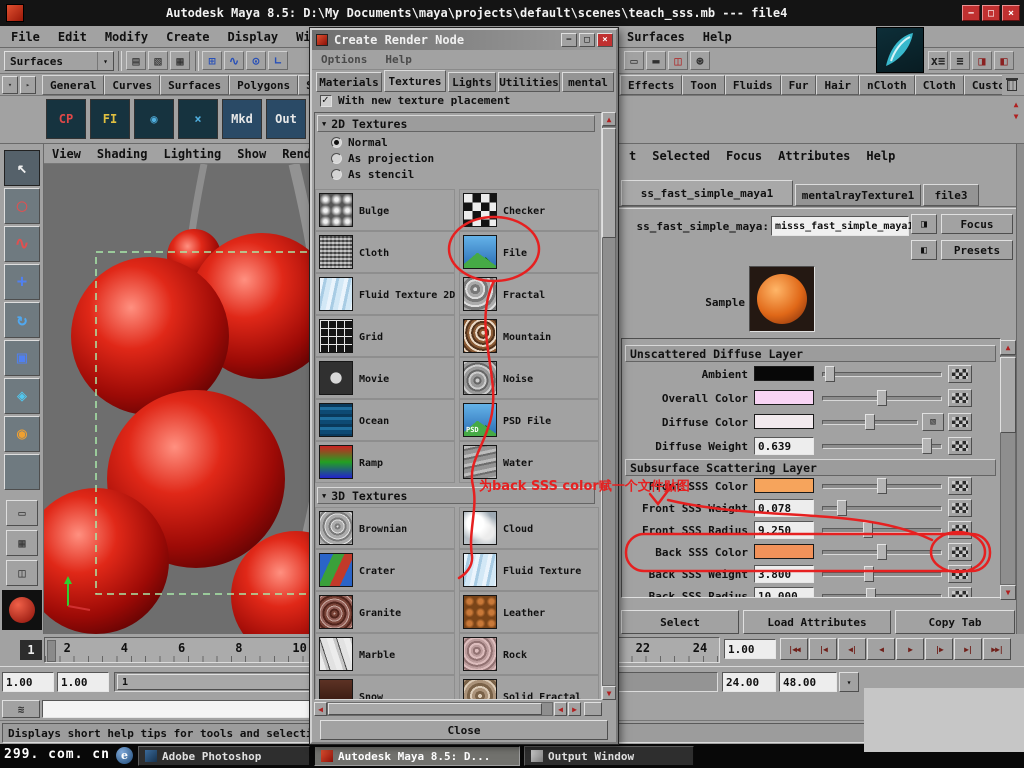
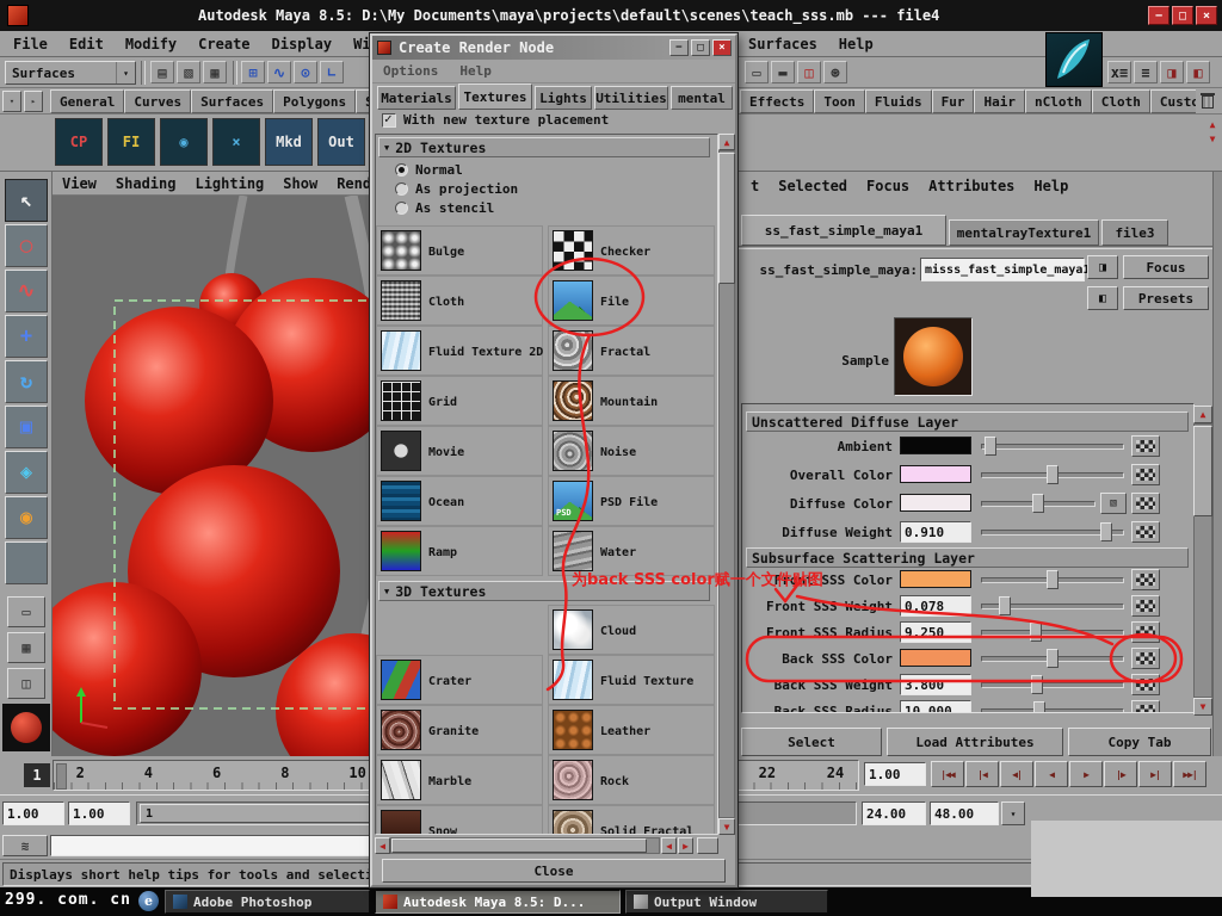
  Autodesk Maya 8.5: D:\My Documents\maya\projects\default\scenes\teach_sss.mb --- file4
  −
  □
  ×
  File
  Edit
  Modify
  Create
  Display
  Surfaces
  Help
  Surfaces
  ▾
  ▤
  ▧
  ▦
  ⊞
  ∿
  ⊙
  ∟
  ▭
  ▬
  ◫
  ⊛
  x≡
  ≡
  ◨
  ◧
  ▾
  ▸
  General
  Curves
  Surfaces
  Polygons
  Effects
  Toon
  Fluids
  Fur
  Hair
  nCloth
  Cloth
  Custo
  CP
  FI
  ◉
  ×
  Mkd
  Out
  ▲
  ▼
  ↖
  ◯
  ∿
  +
  ↻
  ▣
  ◈
  ◉
  ▭
  ▦
  ◫
  View
  Shading
  Lighting
  Show
  t
  Selected
  Focus
  Attributes
  Help
  ss_fast_simple_maya:
  misss_fast_simple_maya
  Focus
  Presets
  Sample
  Unscattered Diffuse Layer
  Ambient
  Overall Color
  Diffuse Color
  ▧
  Diffuse Weight
- 0.639
+ 0.910
  Subsurface Scattering Layer
  Frot SSS Color
  Front SSSght
  0.078
  Front SSS Radius
  9.250
  Back SSS Color
  Back SSS Weight
  3.800
  Back SSS Radius
  10.000
  ss_fast_simple_maya1
  mentalrayTexture1
  file3
  ◨
  ◧
  ▲
  ▼
  Select
  Load Attributes
  Copy Tab
  1
  2
  4
  6
  8
  10
  22
  24
  1.00
  |◀◀
  |◀
  ◀|
  ◀
  ▶
  |▶
  ▶|
  ▶▶|
  1.00
  1.00
  1
  24.00
  48.00
  ▾
  ≋
  Displays short help tips for tools and select
  299. com. cn
  e
  Adobe Photoshop
  Autodesk Maya 8.5: D...
  Output Window
  Create Render Node
  −
  □
  ×
  Options
  Help
  Materials
  Textures
  Lights
  Utilities
  mental
  With new texture placement
  2D Textures
  3D Textures
  Normal
  As projection
  As stencil
  Bulge
  Checker
  Cloth
  File
  Fluid Texture 2D
  Fractal
  Grid
  Mountain
  Movie
  Noise
  Ocean
  PSD
  PSD File
  Ramp
  Water
- Brownian
  Cloud
  Crater
  Fluid Texture
  Granite
  Leather
  Marble
  Rock
  Snow
  Solid Fractal
  Close
  ▲
  ▼
  ◀
  ◀
  ▶
  为back SSS color赋一个文件贴图
